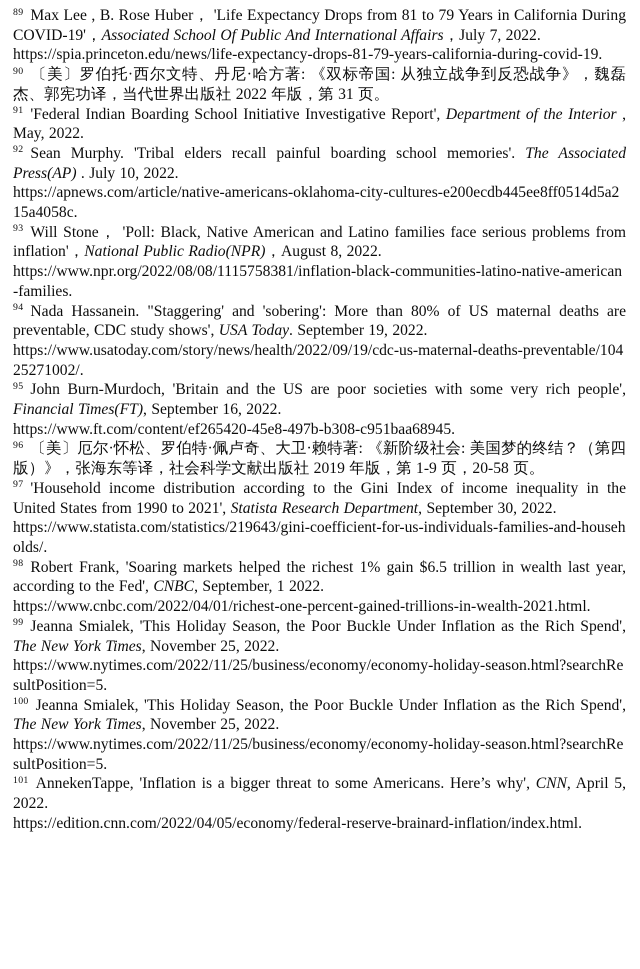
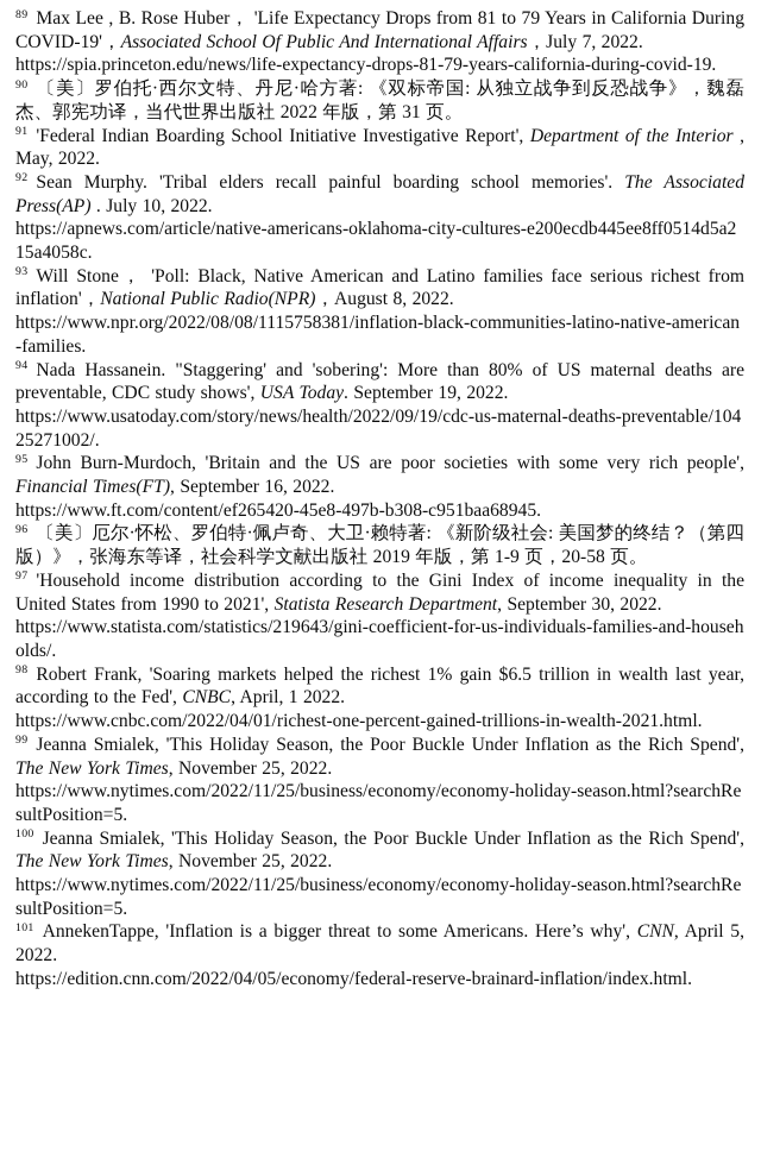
  89 Max Lee , B. Rose Huber， 'Life Expectancy Drops from 81 to 79 Years in California During COVID-19'，Associated School Of Public And International Affairs，July 7, 2022.
  https://spia.princeton.edu/news/life-expectancy-drops-81-79-years-california-during-covid-19.
  90 〔美〕罗伯托·西尔文特、丹尼·哈方著: 《双标帝国: 从独立战争到反恐战争》，魏磊杰、郭宪功译，当代世界出版社 2022 年版，第 31 页。
  91 'Federal Indian Boarding School Initiative Investigative Report', Department of the Interior , May, 2022.
  92 Sean Murphy. 'Tribal elders recall painful boarding school memories'. The Associated Press(AP) . July 10, 2022.
  https://apnews.com/article/native-americans-oklahoma-city-cultures-e200ecdb445ee8ff0514d5a215a4058c.
- 93 Will Stone， 'Poll: Black, Native American and Latino families face serious problems from inflation'，National Public Radio(NPR)，August 8, 2022.
+ 93 Will Stone， 'Poll: Black, Native American and Latino families face serious richest from inflation'，National Public Radio(NPR)，August 8, 2022.
  https://www.npr.org/2022/08/08/1115758381/inflation-black-communities-latino-native-american-families.
  94 Nada Hassanein. "Staggering' and 'sobering': More than 80% of US maternal deaths are preventable, CDC study shows', USA Today. September 19, 2022.
  https://www.usatoday.com/story/news/health/2022/09/19/cdc-us-maternal-deaths-preventable/10425271002/.
  95 John Burn-Murdoch, 'Britain and the US are poor societies with some very rich people', Financial Times(FT), September 16, 2022.
  https://www.ft.com/content/ef265420-45e8-497b-b308-c951baa68945.
  96 〔美〕厄尔·怀松、罗伯特·佩卢奇、大卫·赖特著: 《新阶级社会: 美国梦的终结？（第四版）》，张海东等译，社会科学文献出版社 2019 年版，第 1-9 页，20-58 页。
  97 'Household income distribution according to the Gini Index of income inequality in the United States from 1990 to 2021', Statista Research Department, September 30, 2022.
  https://www.statista.com/statistics/219643/gini-coefficient-for-us-individuals-families-and-households/.
- 98 Robert Frank, 'Soaring markets helped the richest 1% gain $6.5 trillion in wealth last year, according to the Fed', CNBC, September, 1 2022.
+ 98 Robert Frank, 'Soaring markets helped the richest 1% gain $6.5 trillion in wealth last year, according to the Fed', CNBC, April, 1 2022.
  https://www.cnbc.com/2022/04/01/richest-one-percent-gained-trillions-in-wealth-2021.html.
  99 Jeanna Smialek, 'This Holiday Season, the Poor Buckle Under Inflation as the Rich Spend', The New York Times, November 25, 2022.
  https://www.nytimes.com/2022/11/25/business/economy/economy-holiday-season.html?searchResultPosition=5.
  100 Jeanna Smialek, 'This Holiday Season, the Poor Buckle Under Inflation as the Rich Spend', The New York Times, November 25, 2022.
  https://www.nytimes.com/2022/11/25/business/economy/economy-holiday-season.html?searchResultPosition=5.
  101 AnnekenTappe, 'Inflation is a bigger threat to some Americans. Here’s why', CNN, April 5, 2022.
  https://edition.cnn.com/2022/04/05/economy/federal-reserve-brainard-inflation/index.html.
